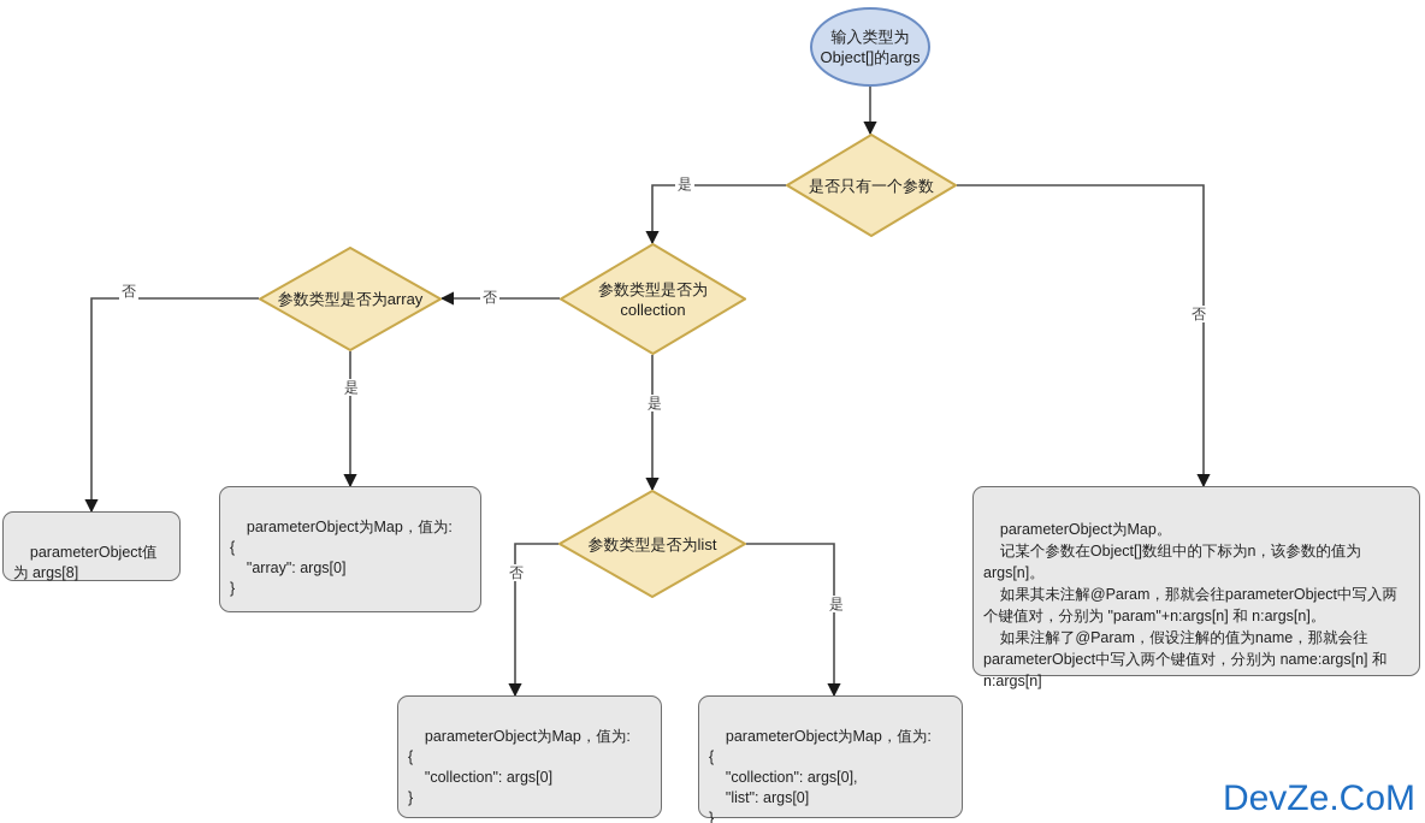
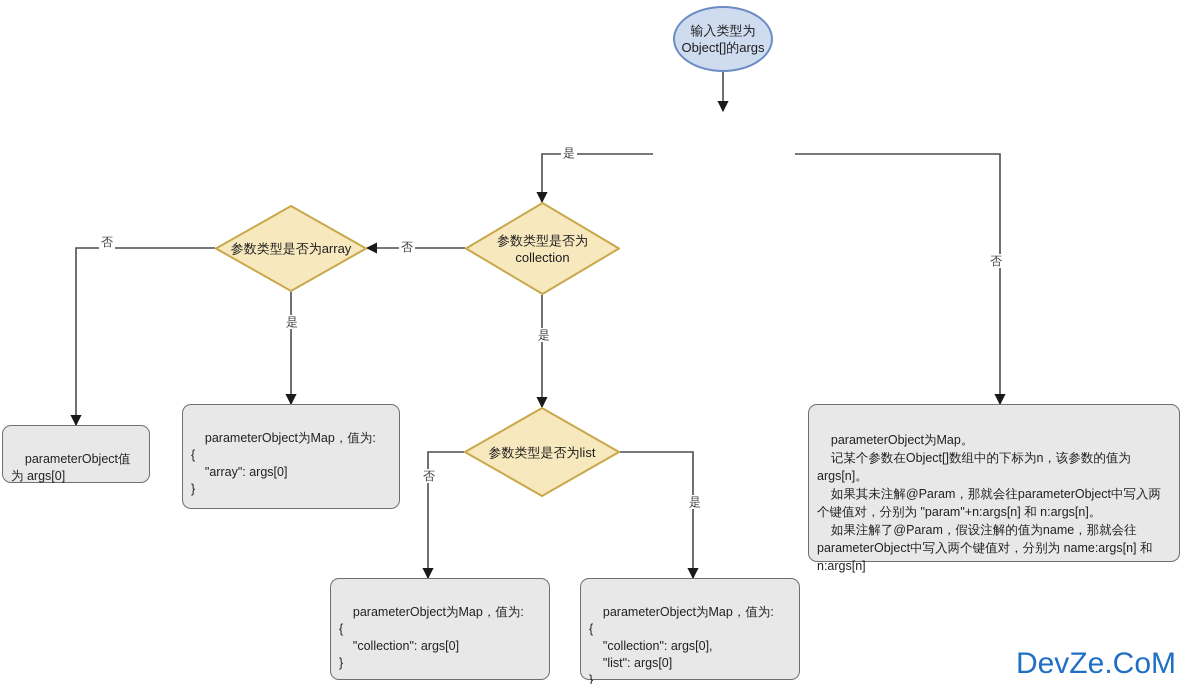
  输入类型为
  Object[]的args
- 是否只有一个参数
  参数类型是否为
  collection
  参数类型是否为array
  参数类型是否为list
- parameterObject值为 args[8]
+ parameterObject值为 args[0]
  parameterObject为Map，值为:
  {
  "array": args[0]
  }
  parameterObject为Map，值为:
  {
  "collection": args[0]
  }
  parameterObject为Map，值为:
  {
  "collection": args[0],
  "list": args[0]
  }
  parameterObject为Map。
  记某个参数在Object[]数组中的下标为n，该参数的值为args[n]。
  如果其未注解@Param，那就会往parameterObject中写入两个键值对，分别为 "param"+n:args[n] 和 n:args[n]。
  如果注解了@Param，假设注解的值为name，那就会往parameterObject中写入两个键值对，分别为 name:args[n] 和 n:args[n]
  是
  否
  否
  是
  否
  是
  否
  是
  DevZe.CoM
